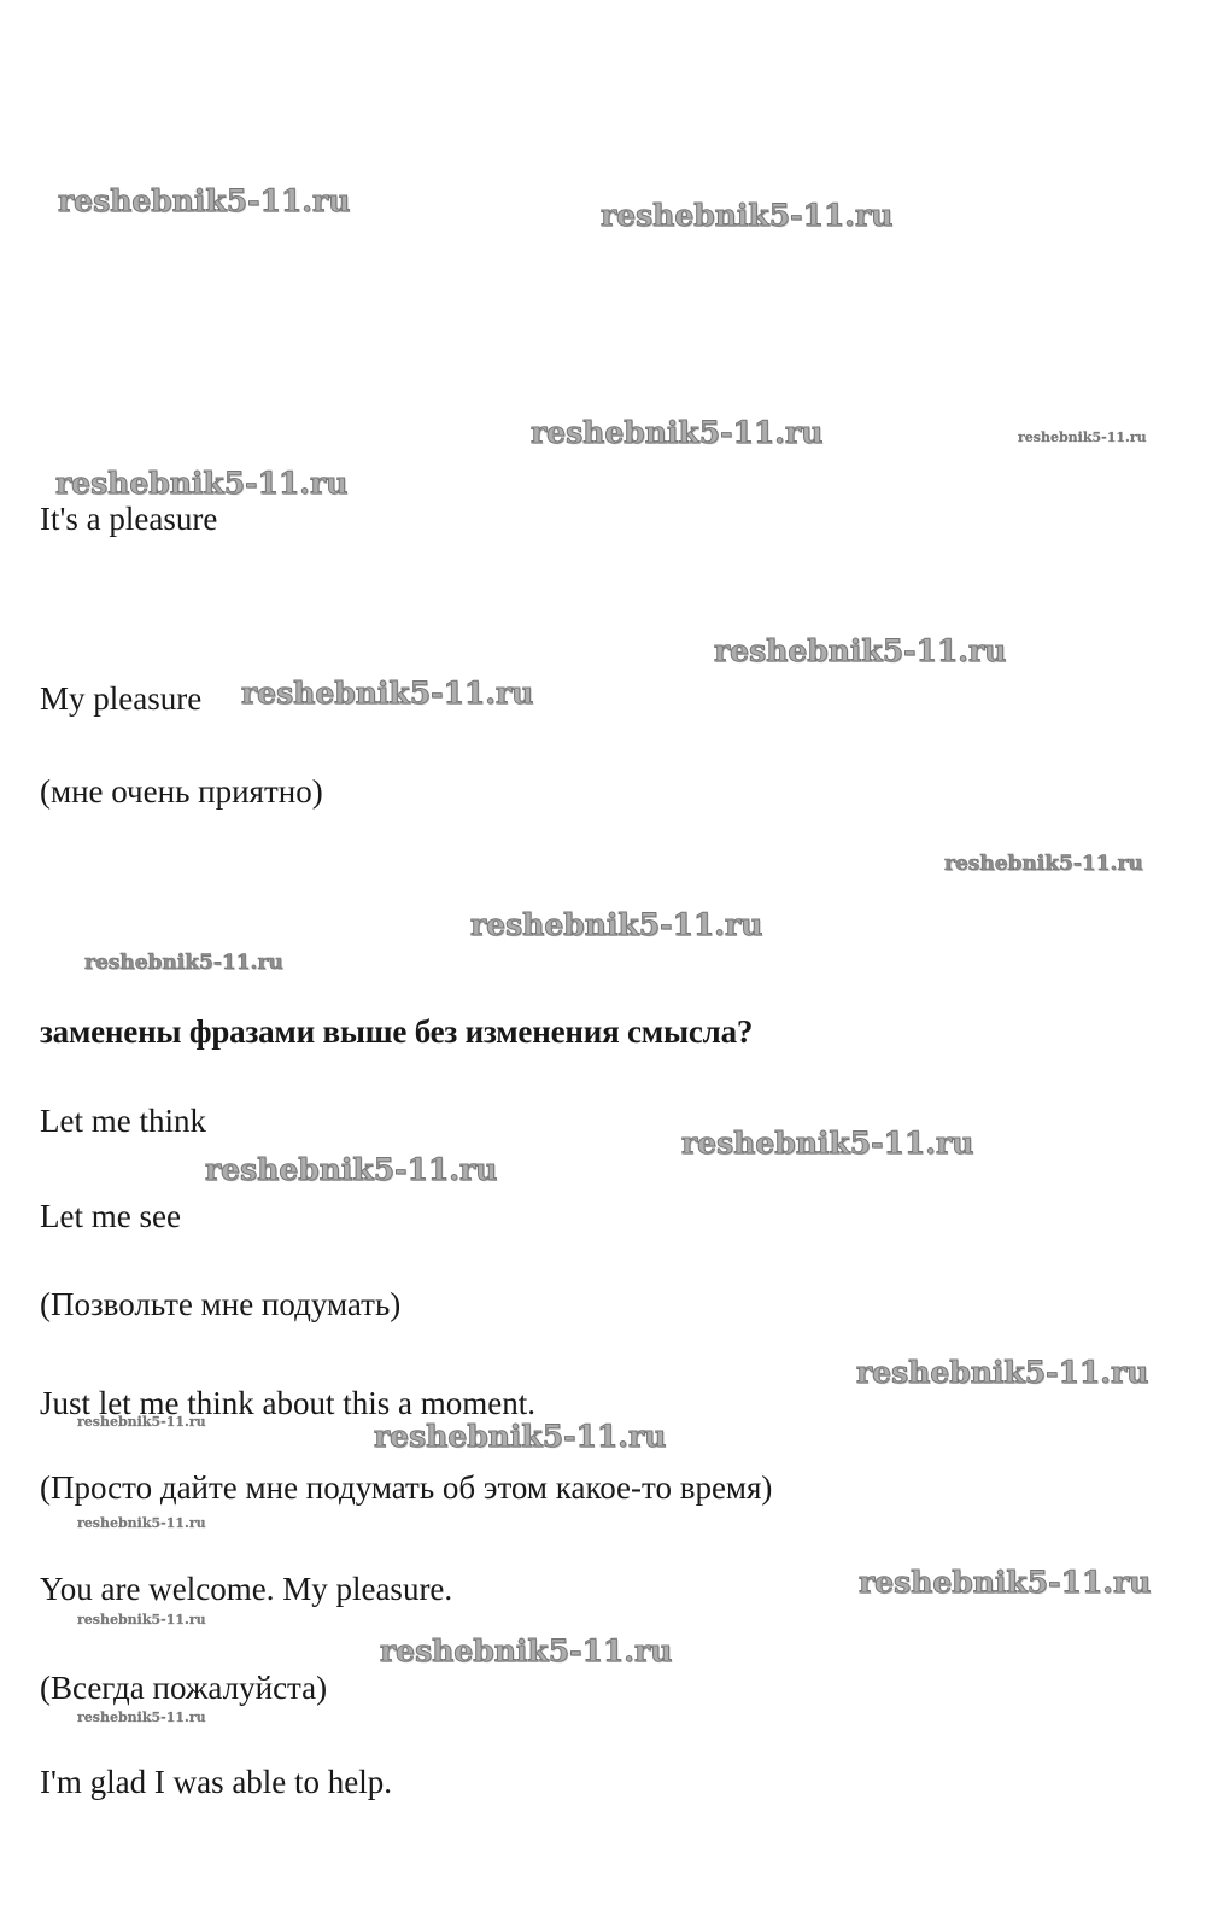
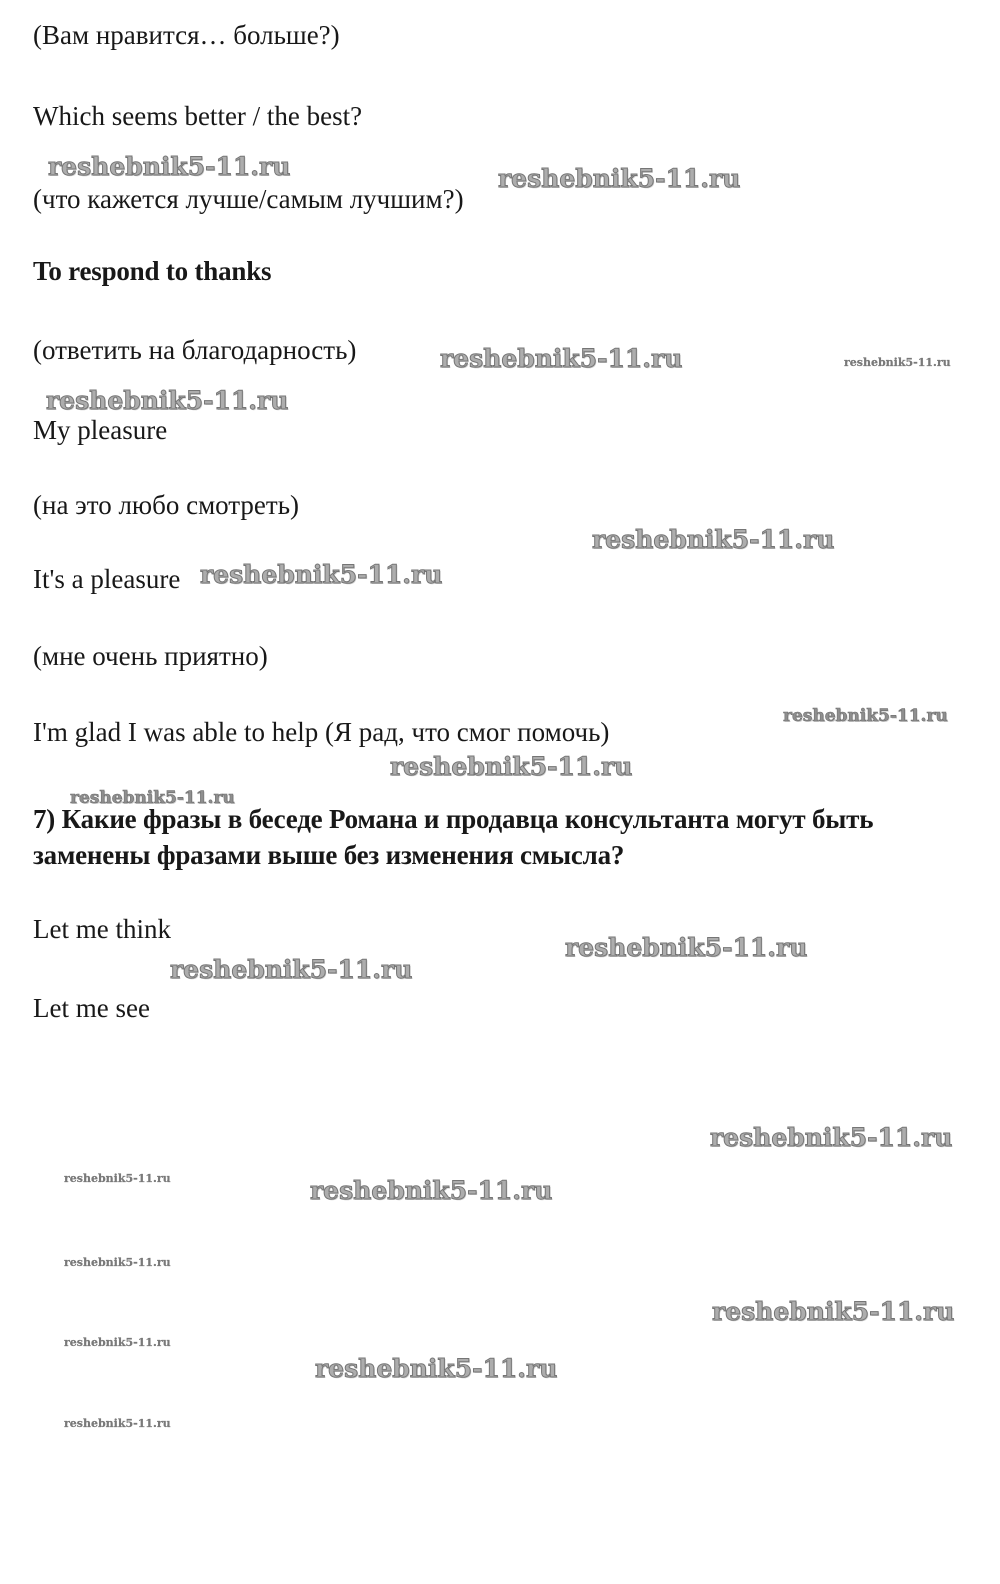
+ (Вам нравится… больше?)
+ Which seems better / the best?
+ (что кажется лучше/самым лучшим?)
+ To respond to thanks
+ (ответить на благодарность)
- It's a pleasure
+ My pleasure
+ (на это любо смотреть)
- My pleasure
+ It's a pleasure
  (мне очень приятно)
+ I'm glad I was able to help (Я рад, что смог помочь)
+ 7) Какие фразы в беседе Романа и продавца консультанта могут быть
  заменены фразами выше без изменения смысла?
  Let me think
  Let me see
- (Позвольте мне подумать)
- Just let me think about this a moment.
- (Просто дайте мне подумать об этом какое-то время)
- You are welcome. My pleasure.
- (Всегда пожалуйста)
- I'm glad I was able to help.
  reshebnik5-11.ru
  reshebnik5-11.ru
  reshebnik5-11.ru
  reshebnik5-11.ru
  reshebnik5-11.ru
  reshebnik5-11.ru
  reshebnik5-11.ru
  reshebnik5-11.ru
  reshebnik5-11.ru
  reshebnik5-11.ru
  reshebnik5-11.ru
  reshebnik5-11.ru
  reshebnik5-11.ru
  reshebnik5-11.ru
  reshebnik5-11.ru
  reshebnik5-11.ru
  reshebnik5-11.ru
  reshebnik5-11.ru
  reshebnik5-11.ru
  reshebnik5-11.ru
